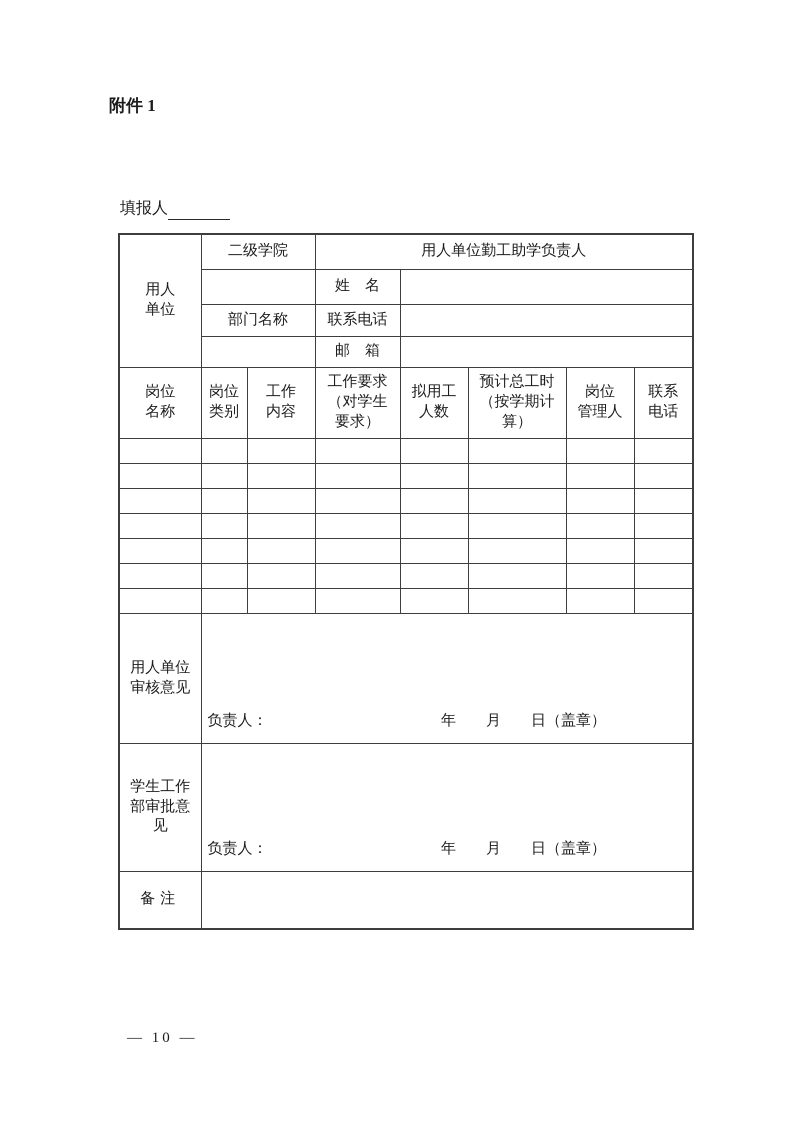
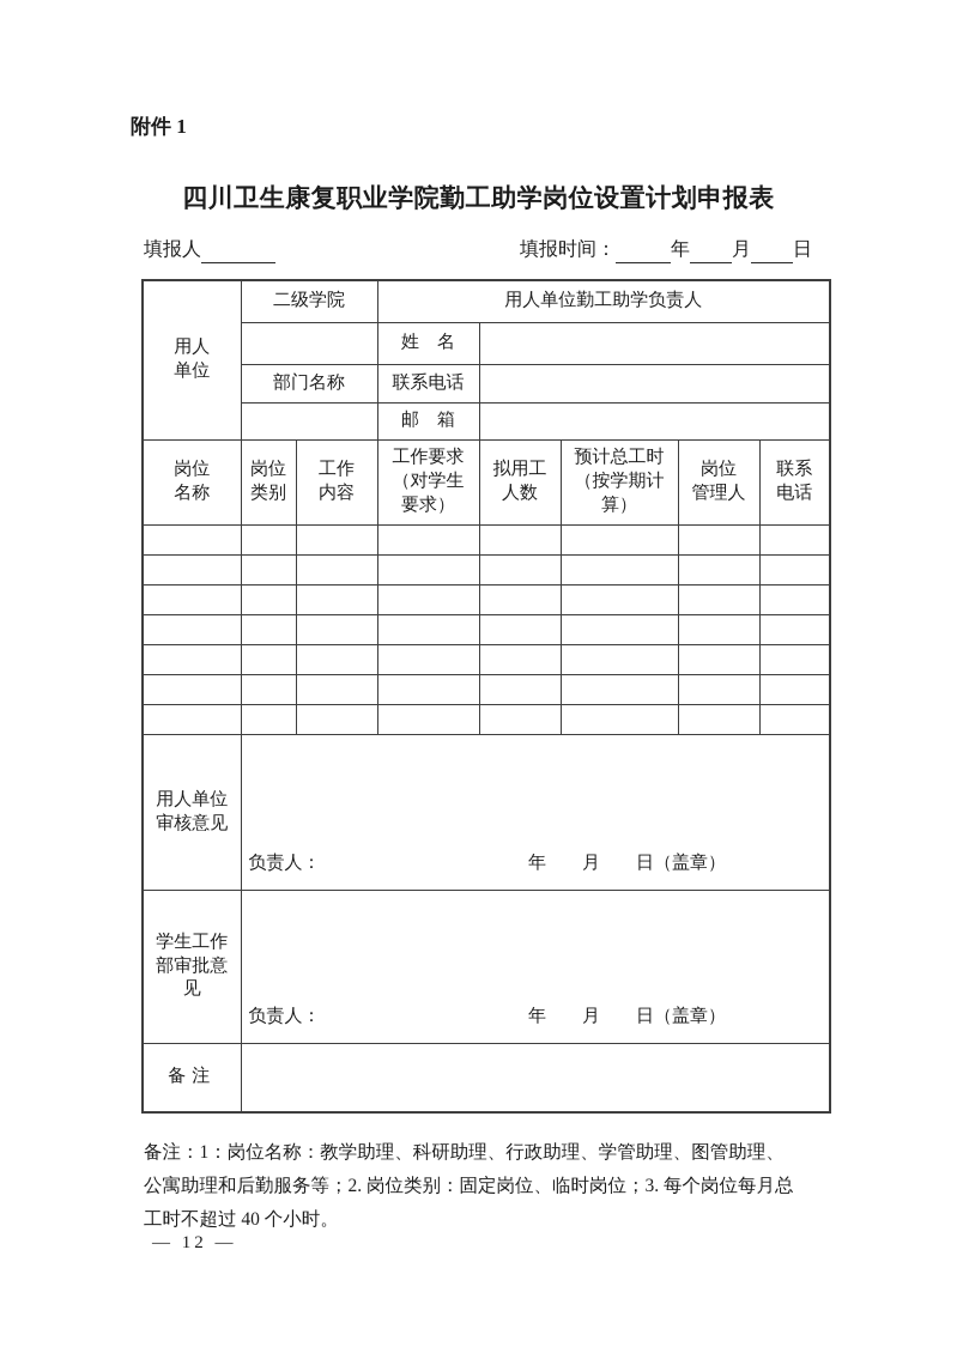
  附件 1
+ 四川卫生康复职业学院勤工助学岗位设置计划申报表
  填报人
+ 填报时间： 年 月 日
  用人 单位	二级学院	用人单位勤工助学负责人
  	姓 名
  部门名称	联系电话
  	邮 箱
  岗位 名称	岗位 类别	工作 内容	工作要求 （对学生 要求）	拟用工 人数	预计总工时 （按学期计 算）	岗位 管理人	联系 电话
  用人单位 审核意见	负责人： 年 月 日（盖章）
  学生工作 部审批意 见	负责人： 年 月 日（盖章）
  备注
+ 备注：1：岗位名称：教学助理、科研助理、行政助理、学管助理、图管助理、
+ 公寓助理和后勤服务等；2. 岗位类别：固定岗位、临时岗位；3. 每个岗位每月总
+ 工时不超过 40 个小时。
- — 10 —
+ — 12 —
